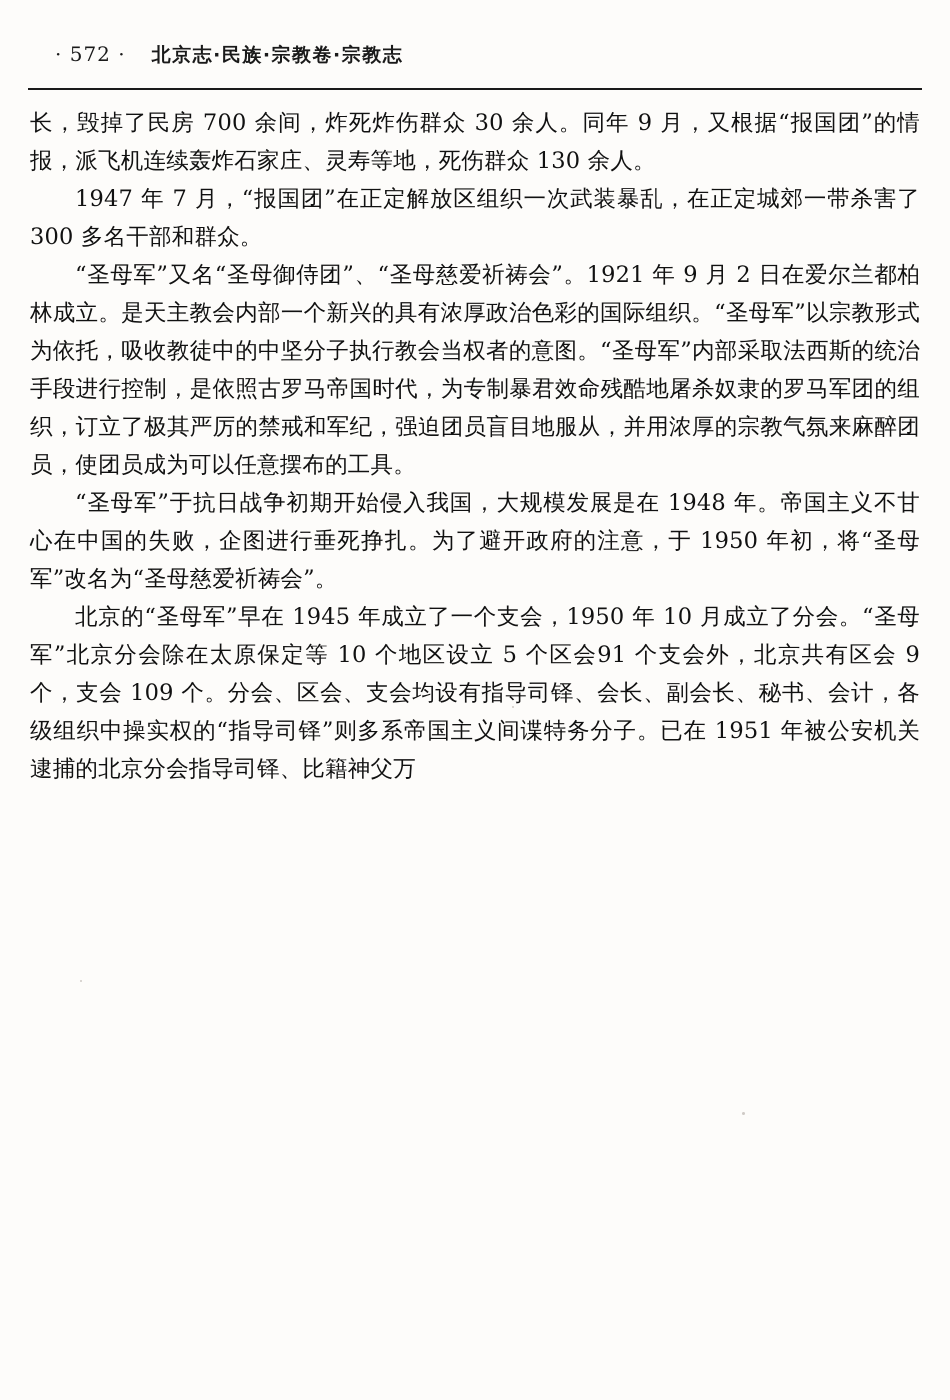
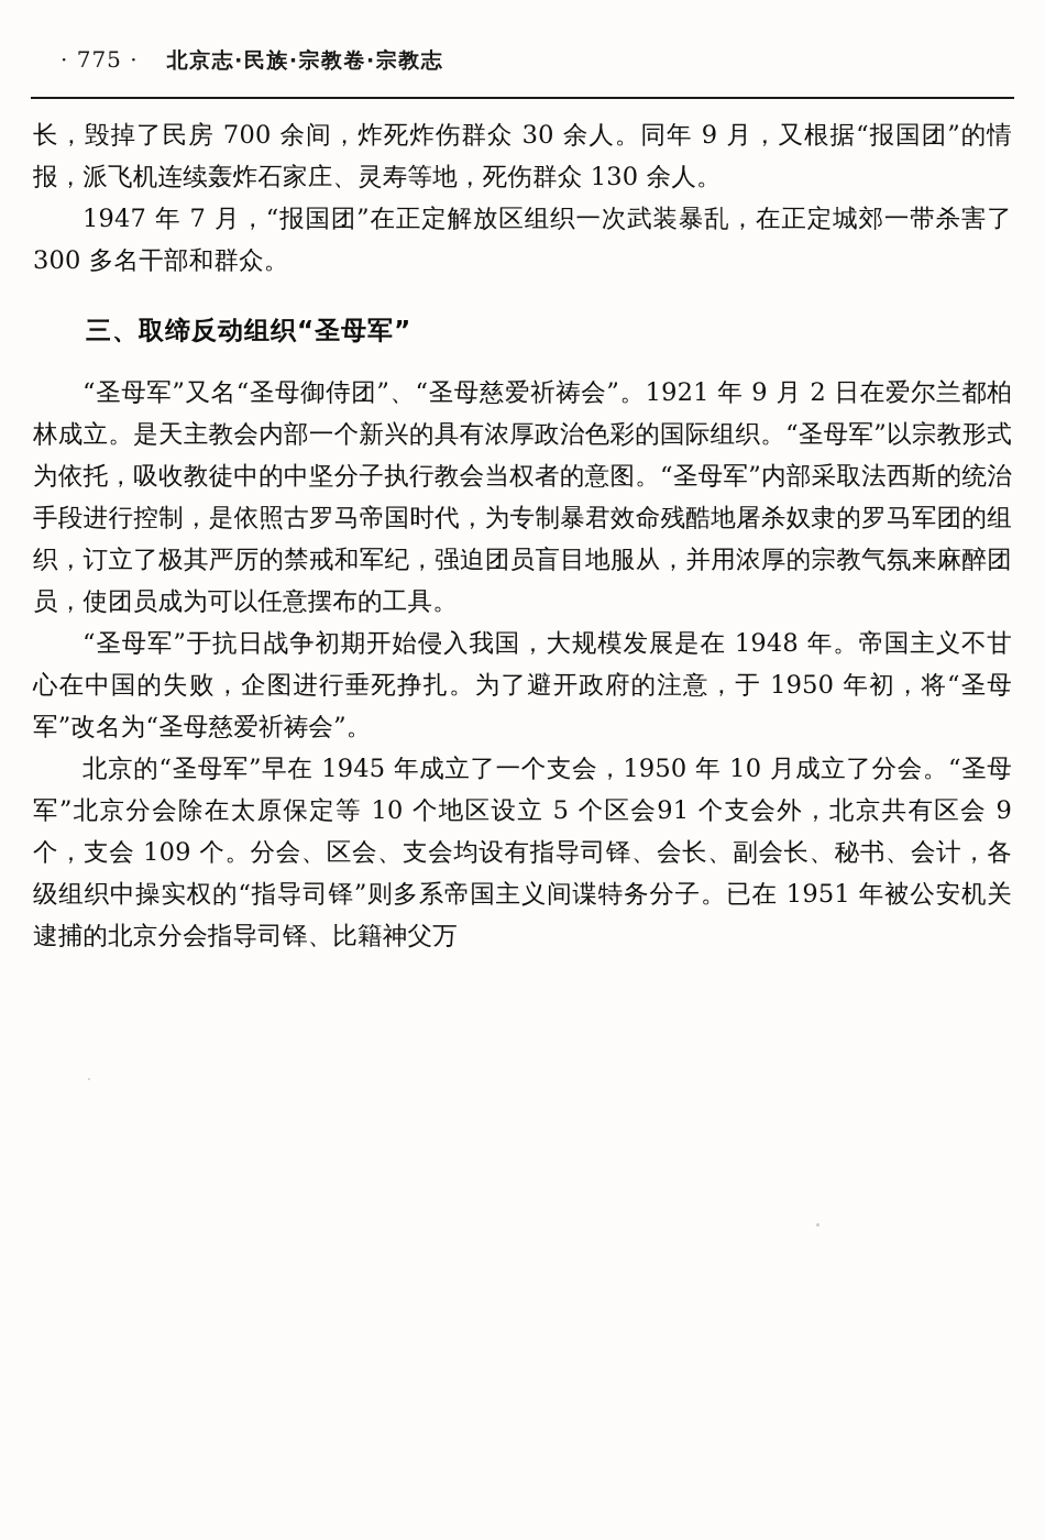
- · 572 ·
+ · 775 ·
  北京志·民族·宗教卷·宗教志
  长，毁掉了民房 700 余间，炸死炸伤群众 30 余人。同年 9 月，又根据“报国团”的情报，派飞机连续轰炸石家庄、灵寿等地，死伤群众 130 余人。
  1947 年 7 月，“报国团”在正定解放区组织一次武装暴乱，在正定城郊一带杀害了 300 多名干部和群众。
+ 三、取缔反动组织“圣母军”
  “圣母军”又名“圣母御侍团”、“圣母慈爱祈祷会”。1921 年 9 月 2 日在爱尔兰都柏林成立。是天主教会内部一个新兴的具有浓厚政治色彩的国际组织。“圣母军”以宗教形式为依托，吸收教徒中的中坚分子执行教会当权者的意图。“圣母军”内部采取法西斯的统治手段进行控制，是依照古罗马帝国时代，为专制暴君效命残酷地屠杀奴隶的罗马军团的组织，订立了极其严厉的禁戒和军纪，强迫团员盲目地服从，并用浓厚的宗教气氛来麻醉团员，使团员成为可以任意摆布的工具。
  “圣母军”于抗日战争初期开始侵入我国，大规模发展是在 1948 年。帝国主义不甘心在中国的失败，企图进行垂死挣扎。为了避开政府的注意，于 1950 年初，将“圣母军”改名为“圣母慈爱祈祷会”。
  北京的“圣母军”早在 1945 年成立了一个支会，1950 年 10 月成立了分会。“圣母军”北京分会除在太原保定等 10 个地区设立 5 个区会91 个支会外，北京共有区会 9 个，支会 109 个。分会、区会、支会均设有指导司铎、会长、副会长、秘书、会计，各级组织中操实权的“指导司铎”则多系帝国主义间谍特务分子。已在 1951 年被公安机关逮捕的北京分会指导司铎、比籍神父万
